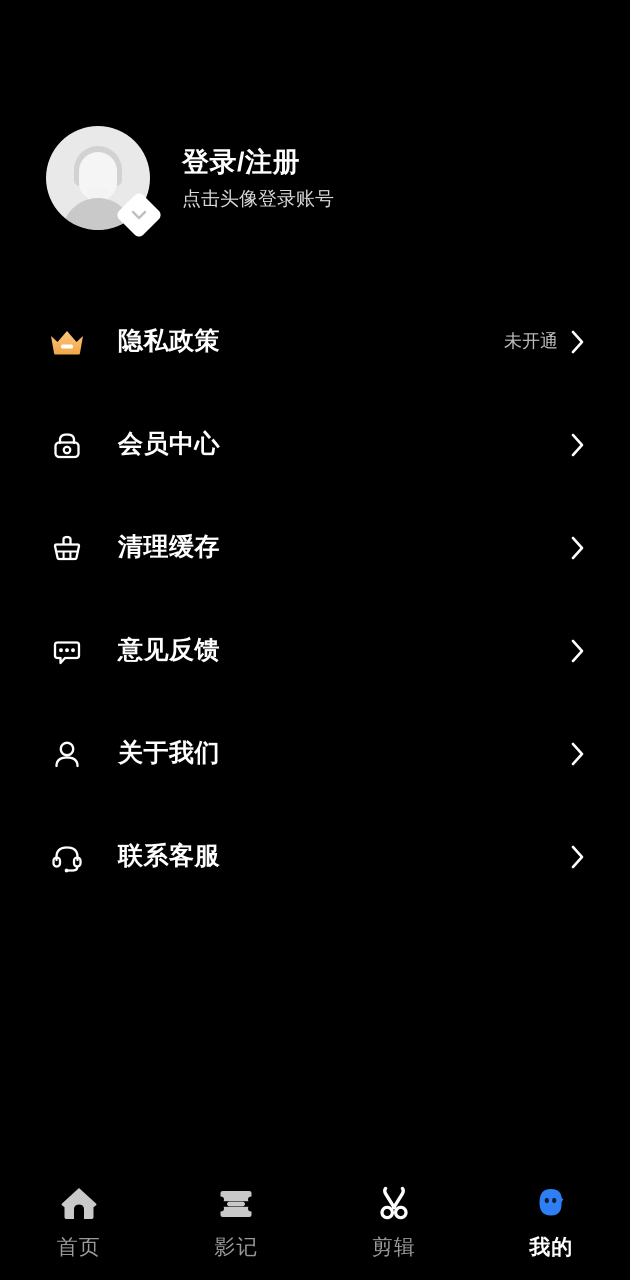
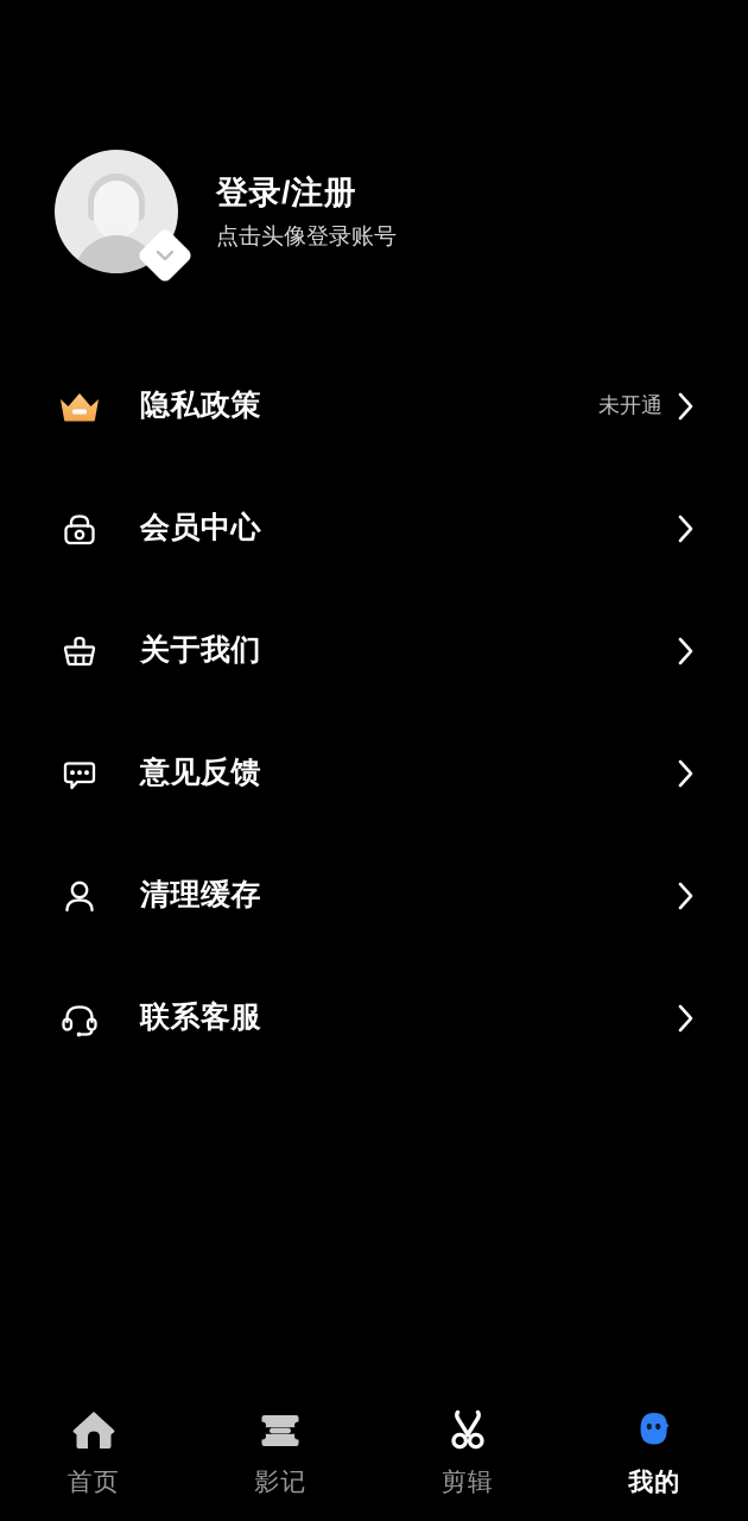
  登录/注册
  点击头像登录账号
  隐私政策
  未开通
  会员中心
- 清理缓存
+ 关于我们
  意见反馈
- 关于我们
+ 清理缓存
  联系客服
  首页
  影记
  剪辑
  我的
